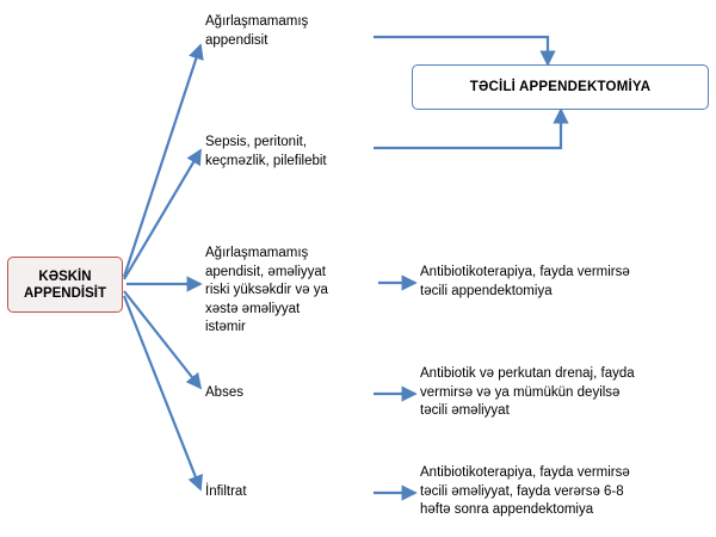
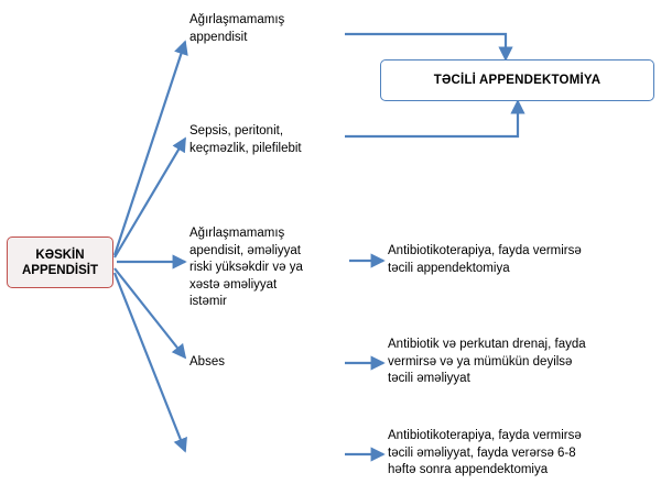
  KƏSKİN APPENDİSİT
  TƏCİLİ APPENDEKTOMİYA
  Ağırlaşmamamış
  appendisit
  Sepsis, peritonit,
  keçməzlik, pilefilebit
  Ağırlaşmamamış
  apendisit, əməliyyat
  riski yüksəkdir və ya
  xəstə əməliyyat
  istəmir
  Abses
- İnfiltrat
  Antibiotikoterapiya, fayda vermirsə
  təcili appendektomiya
  Antibiotik və perkutan drenaj, fayda
  vermirsə və ya mümükün deyilsə
  təcili əməliyyat
  Antibiotikoterapiya, fayda vermirsə
  təcili əməliyyat, fayda verərsə 6-8
  həftə sonra appendektomiya
